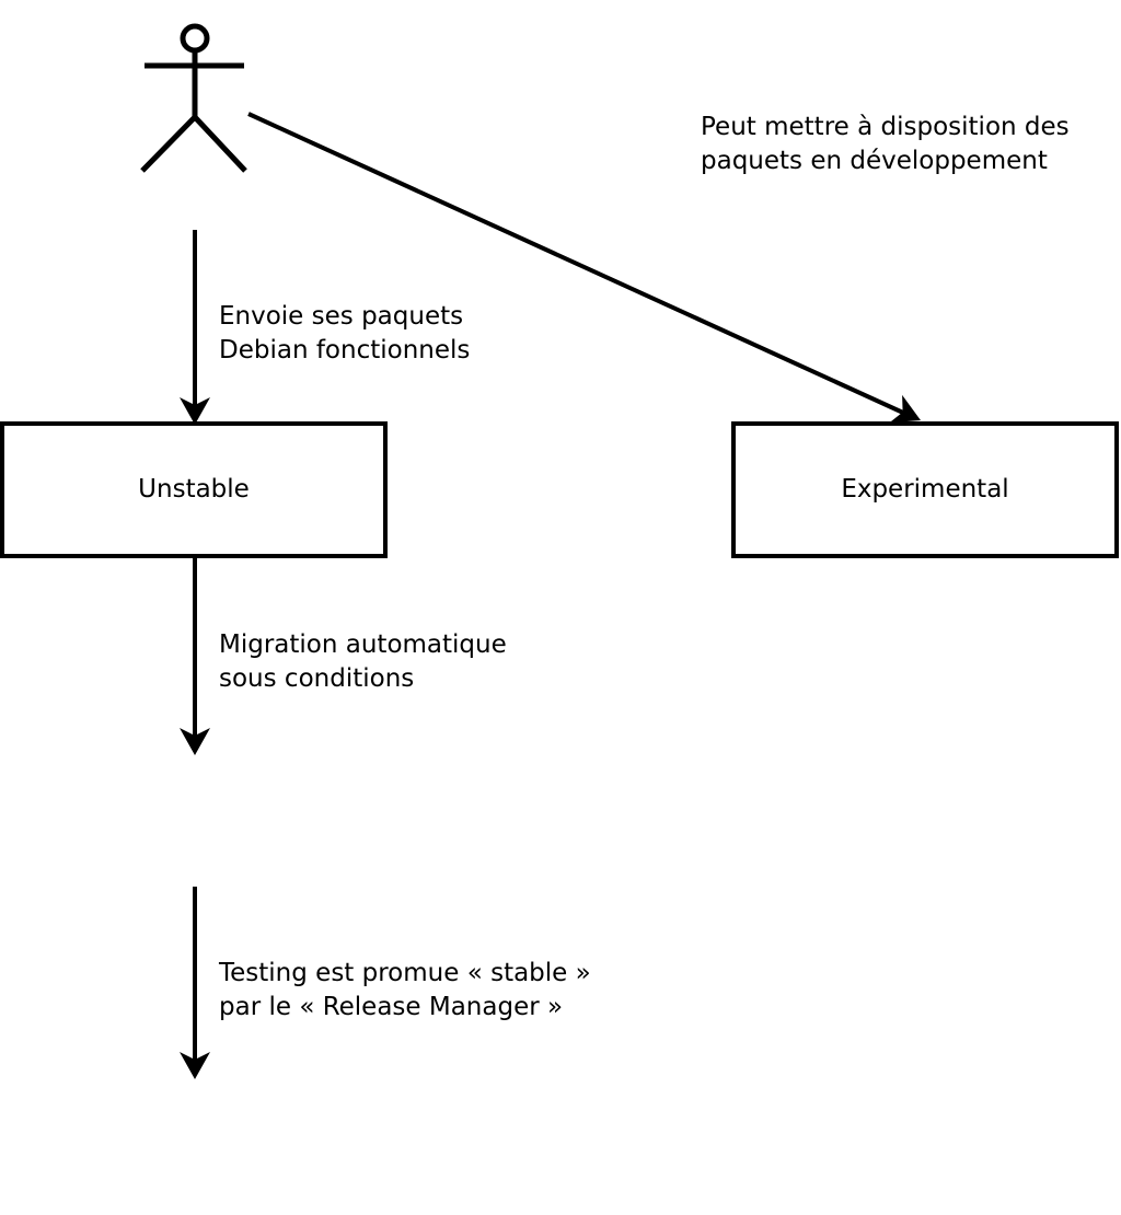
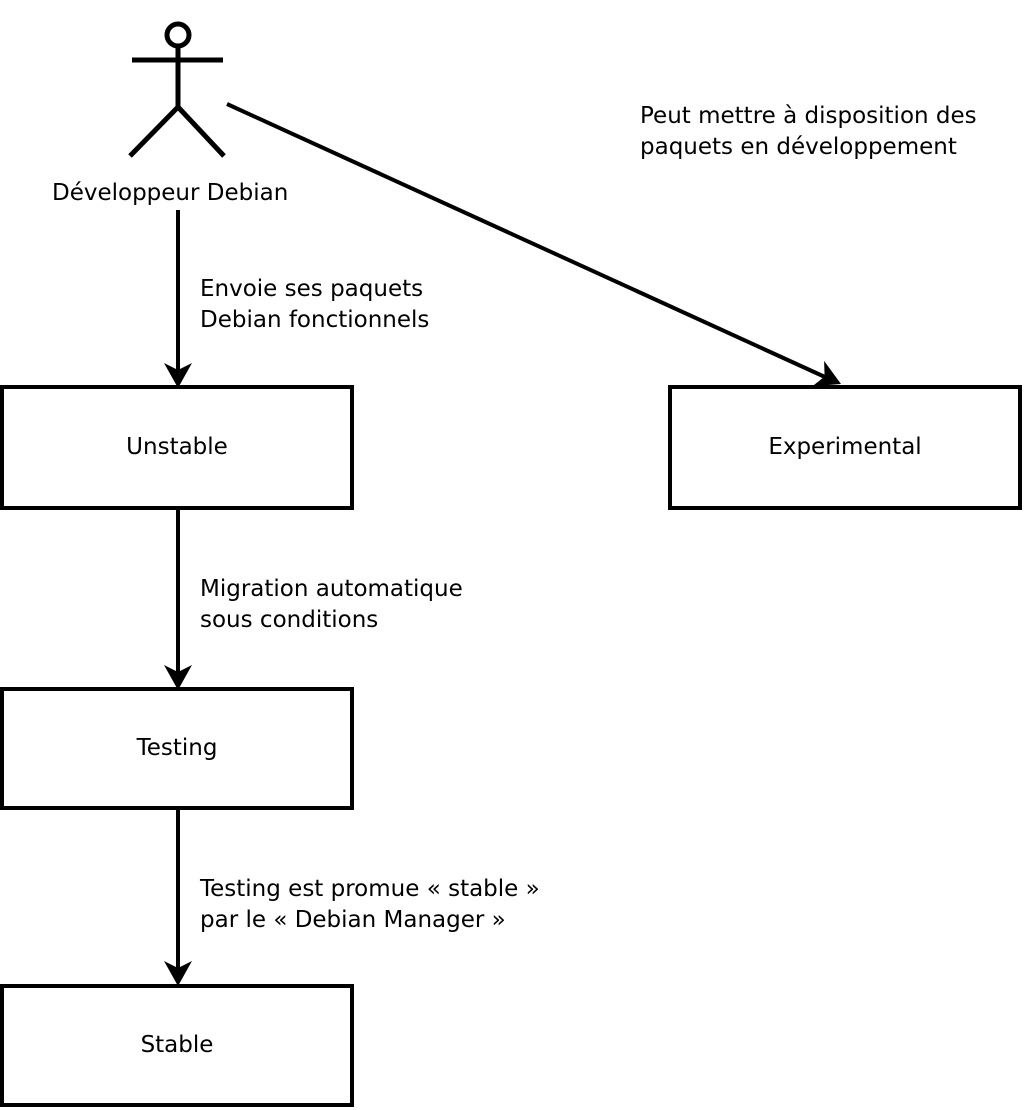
+ Développeur Debian
  Peut mettre à disposition des
  paquets en développement
  Envoie ses paquets
  Debian fonctionnels
  Migration automatique
  sous conditions
  Testing est promue « stable »
- par le « Release Manager »
+ par le « Debian Manager »
  Unstable
  Experimental
+ Testing
+ Stable
